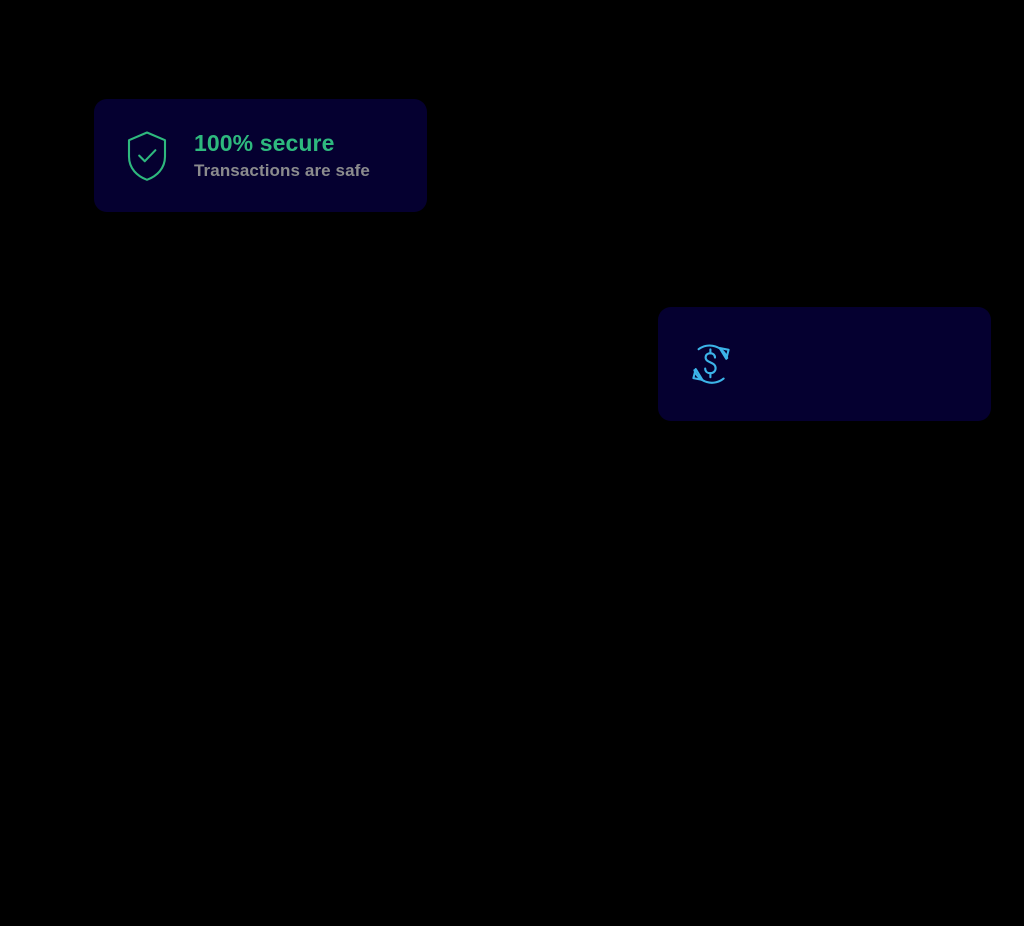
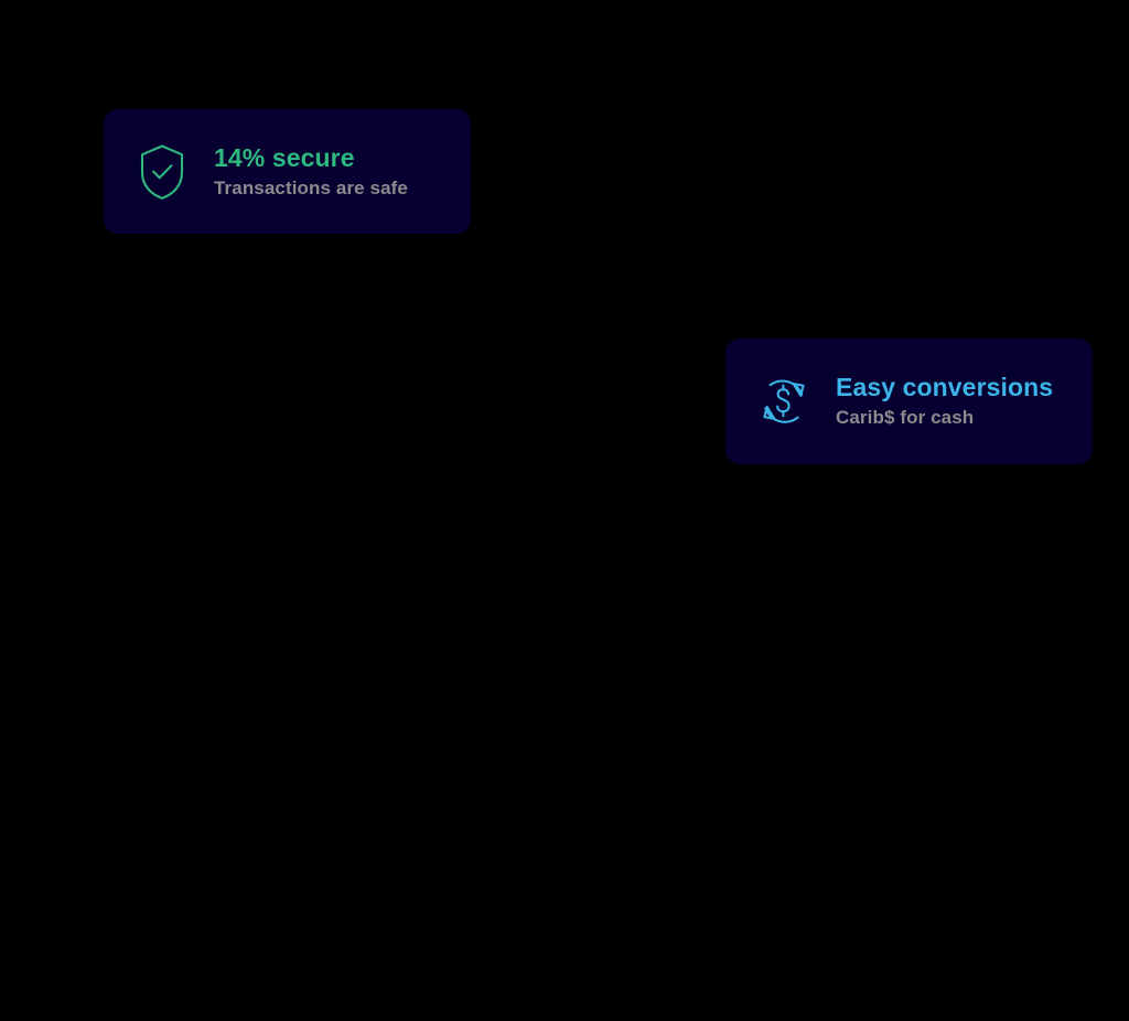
- 100% secure
+ 14% secure
  Transactions are safe
+ Easy conversions
+ Carib$ for cash
